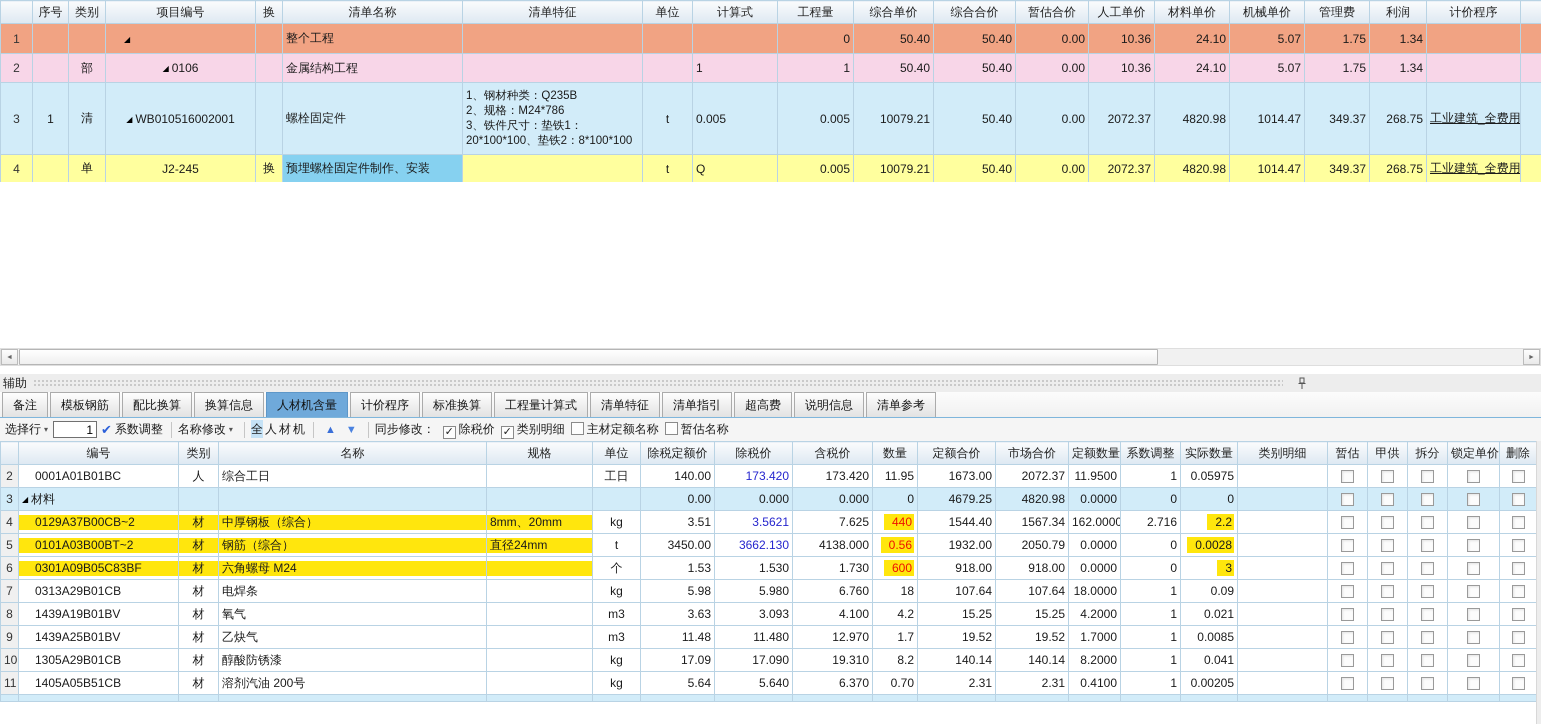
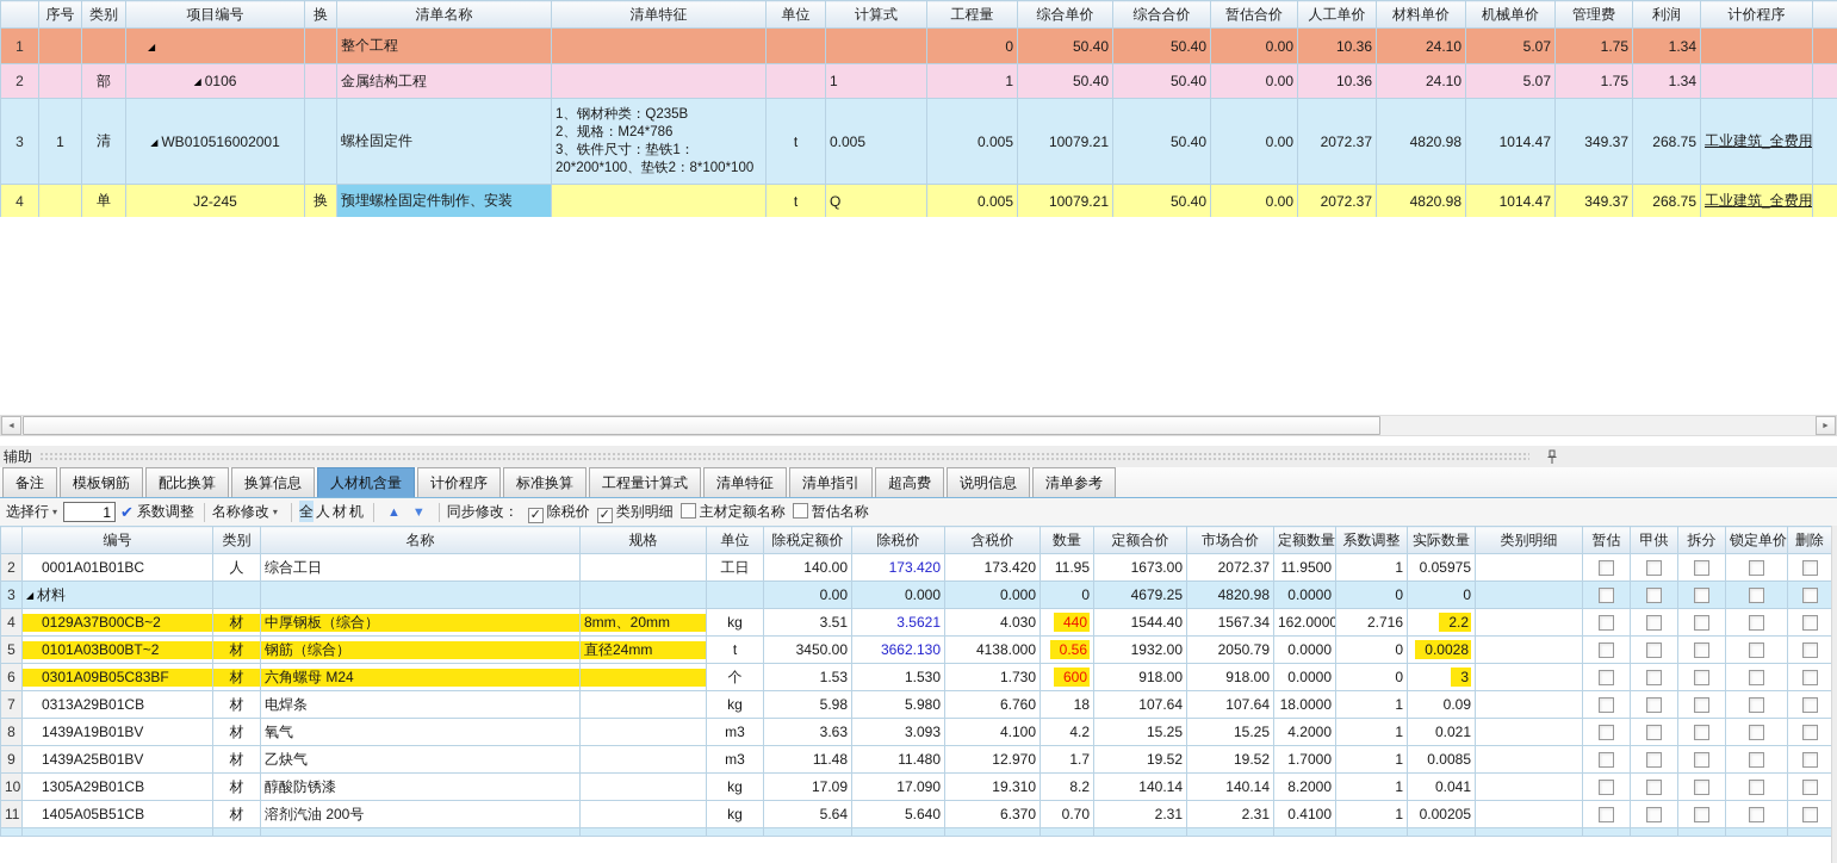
  	序号	类别	项目编号	换	清单名称	清单特征	单位	计算式	工程量	综合单价	综合合价	暂估合价	人工单价	材料单价	机械单价	管理费	利润	计价程序
  1			◢		整个工程				0	50.40	50.40	0.00	10.36	24.10	5.07	1.75	1.34
  2		部	◢ 0106		金属结构工程			1	1	50.40	50.40	0.00	10.36	24.10	5.07	1.75	1.34
- 3	1	清	◢ WB010516002001		螺栓固定件	1、钢材种类：Q235B 2、规格：M24*786 3、铁件尺寸：垫铁1： 20*100*100、垫铁2：8*100*100	t	0.005	0.005	10079.21	50.40	0.00	2072.37	4820.98	1014.47	349.37	268.75	工业建筑_全费用
+ 3	1	清	◢ WB010516002001		螺栓固定件	1、钢材种类：Q235B 2、规格：M24*786 3、铁件尺寸：垫铁1： 20*200*100、垫铁2：8*100*100	t	0.005	0.005	10079.21	50.40	0.00	2072.37	4820.98	1014.47	349.37	268.75	工业建筑_全费用
  4		单	J2-245	换	预埋螺栓固定件制作、安装		t	Q	0.005	10079.21	50.40	0.00	2072.37	4820.98	1014.47	349.37	268.75	工业建筑_全费用
  辅助
  备注
  模板钢筋
  配比换算
  换算信息
  人材机含量
  计价程序
  标准换算
  工程量计算式
  清单特征
  清单指引
  超高费
  说明信息
  清单参考
  选择行
  ▾
  1
  ✔
  系数调整
  名称修改
  ▾
  全 人 材 机
  ▲
  ▼
  同步修改：
  ✓
  除税价
  ✓
  类别明细 主材定额名称 暂估名称
  	编号	类别	名称	规格	单位	除税定额价	除税价	含税价	数量	定额合价	市场合价	定额数量	系数调整	实际数量	类别明细	暂估	甲供	拆分	锁定单价	删除
  2	0001A01B01BC	人	综合工日		工日	140.00	173.420	173.420	11.95	1673.00	2072.37	11.9500	1	0.05975
  3	◢ 材料					0.00	0.000	0.000	0	4679.25	4820.98	0.0000	0	0
- 4	0129A37B00CB~2	材	中厚钢板（综合）	8mm、20mm	kg	3.51	3.5621	7.625	440	1544.40	1567.34	162.0000	2.716	2.2
+ 4	0129A37B00CB~2	材	中厚钢板（综合）	8mm、20mm	kg	3.51	3.5621	4.030	440	1544.40	1567.34	162.0000	2.716	2.2
  5	0101A03B00BT~2	材	钢筋（综合）	直径24mm	t	3450.00	3662.130	4138.000	0.56	1932.00	2050.79	0.0000	0	0.0028
  6	0301A09B05C83BF	材	六角螺母 M24		个	1.53	1.530	1.730	600	918.00	918.00	0.0000	0	3
  7	0313A29B01CB	材	电焊条		kg	5.98	5.980	6.760	18	107.64	107.64	18.0000	1	0.09
  8	1439A19B01BV	材	氧气		m3	3.63	3.093	4.100	4.2	15.25	15.25	4.2000	1	0.021
  9	1439A25B01BV	材	乙炔气		m3	11.48	11.480	12.970	1.7	19.52	19.52	1.7000	1	0.0085
  10	1305A29B01CB	材	醇酸防锈漆		kg	17.09	17.090	19.310	8.2	140.14	140.14	8.2000	1	0.041
  11	1405A05B51CB	材	溶剂汽油 200号		kg	5.64	5.640	6.370	0.70	2.31	2.31	0.4100	1	0.00205
